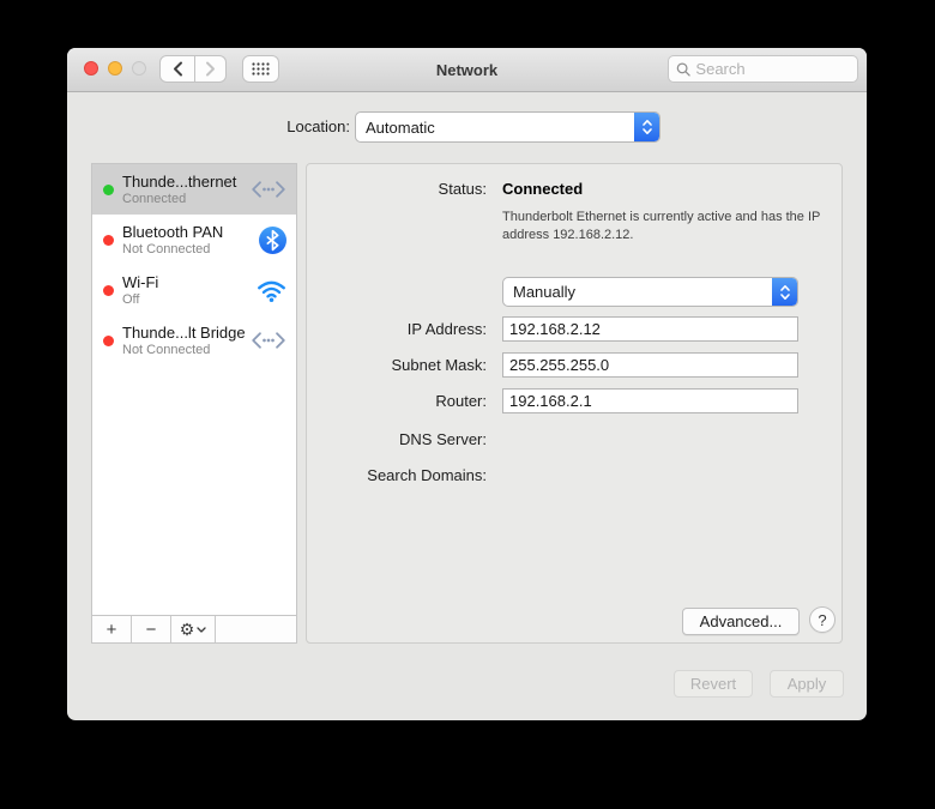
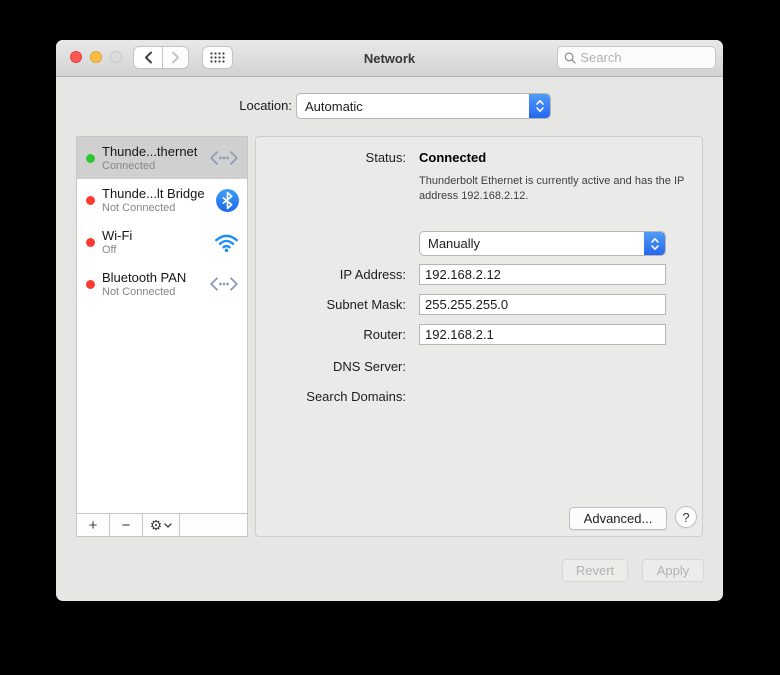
  Network
  Search
  Location:
  Automatic
  Thunde...thernet
  Connected
- Bluetooth PAN
+ Thunde...lt Bridge
  Not Connected
  Wi-Fi
  Off
- Thunde...lt Bridge
+ Bluetooth PAN
  Not Connected
  +
  −
  ⚙
  Status:
  Connected
  Thunderbolt Ethernet is currently active and has the IP address 192.168.2.12.
  Manually
  IP Address:
  192.168.2.12
  Subnet Mask:
  255.255.255.0
  Router:
  192.168.2.1
  DNS Server:
  Search Domains:
  Advanced...
  ?
  Revert
  Apply
